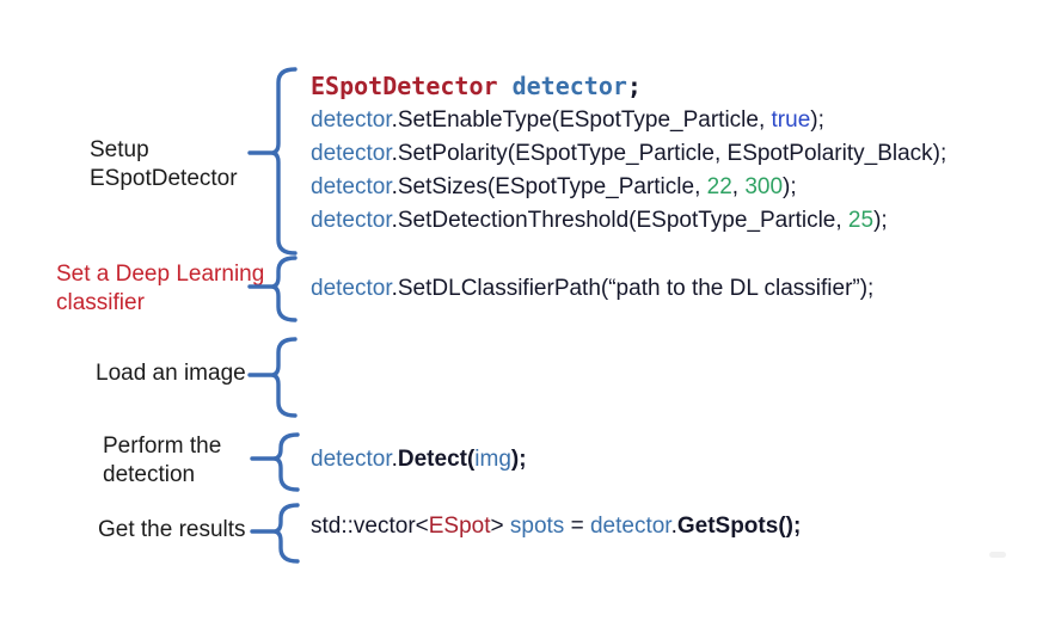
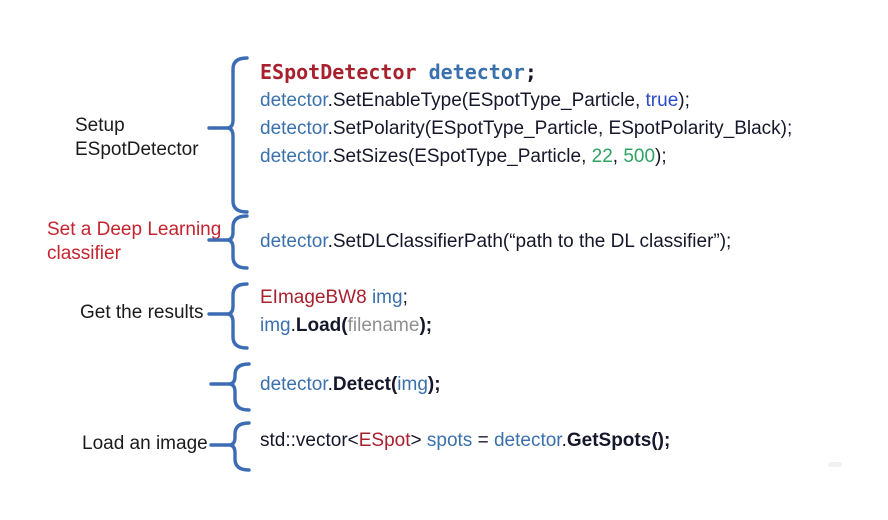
  Setup
  ESpotDetector
  Set a Deep Learning
  classifier
- Load an image
+ Get the results
- Perform the
- detection
- Get the results
+ Load an image
  ESpotDetector detector;
  detector.SetEnableType(ESpotType_Particle, true);
  detector.SetPolarity(ESpotType_Particle, ESpotPolarity_Black);
- detector.SetSizes(ESpotType_Particle, 22, 300);
+ detector.SetSizes(ESpotType_Particle, 22, 500);
- detector.SetDetectionThreshold(ESpotType_Particle, 25);
  detector.SetDLClassifierPath(“path to the DL classifier”);
+ EImageBW8 img;
+ img.Load(filename);
  detector.Detect(img);
  std::vector<ESpot> spots = detector.GetSpots();
